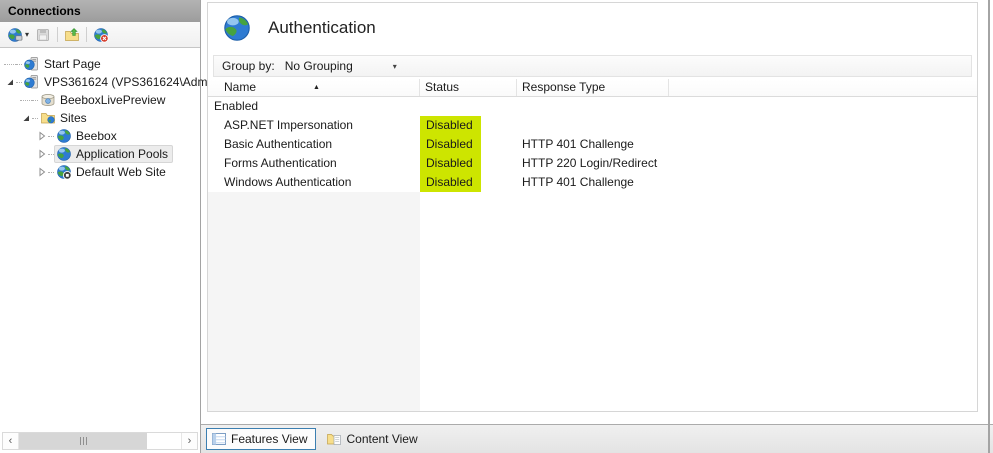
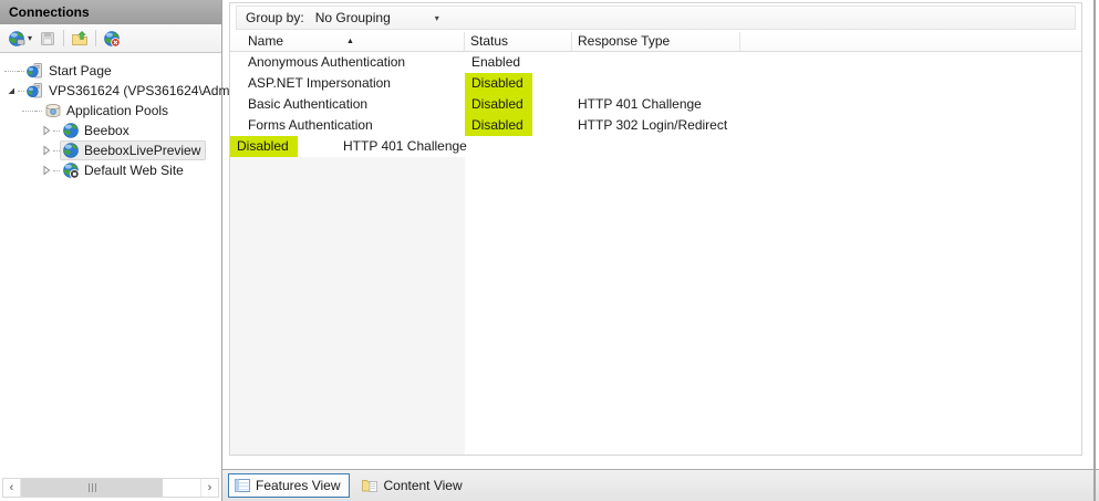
  Connections
  ▾
  Start Page
  VPS361624 (VPS361624\Adm
- BeeboxLivePreview
+ Application Pools
- Sites
  Beebox
- Application Pools
+ BeeboxLivePreview
  Default Web Site
  ‹
  ›
- Authentication
  Group by:
  No Grouping
  ▾
  Name
  Status
  Response Type
+ Anonymous Authentication
  Enabled
  ASP.NET Impersonation
  Disabled
  Basic Authentication
  Disabled
  HTTP 401 Challenge
  Forms Authentication
  Disabled
- HTTP 220 Login/Redirect
+ HTTP 302 Login/Redirect
- Windows Authentication
  Disabled
  HTTP 401 Challenge
  Features View
  Content View
